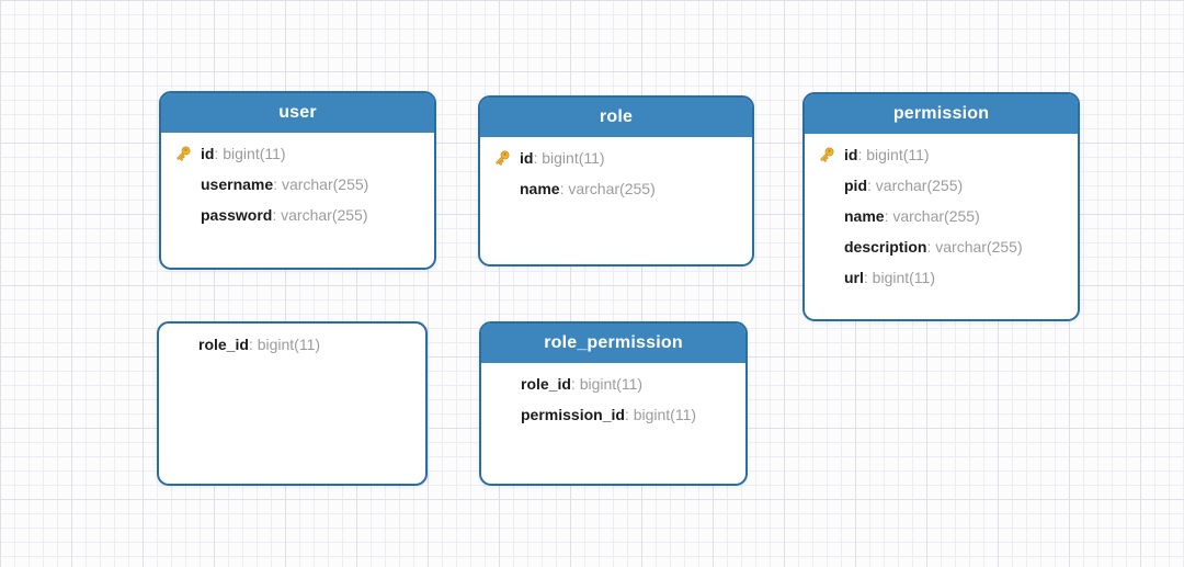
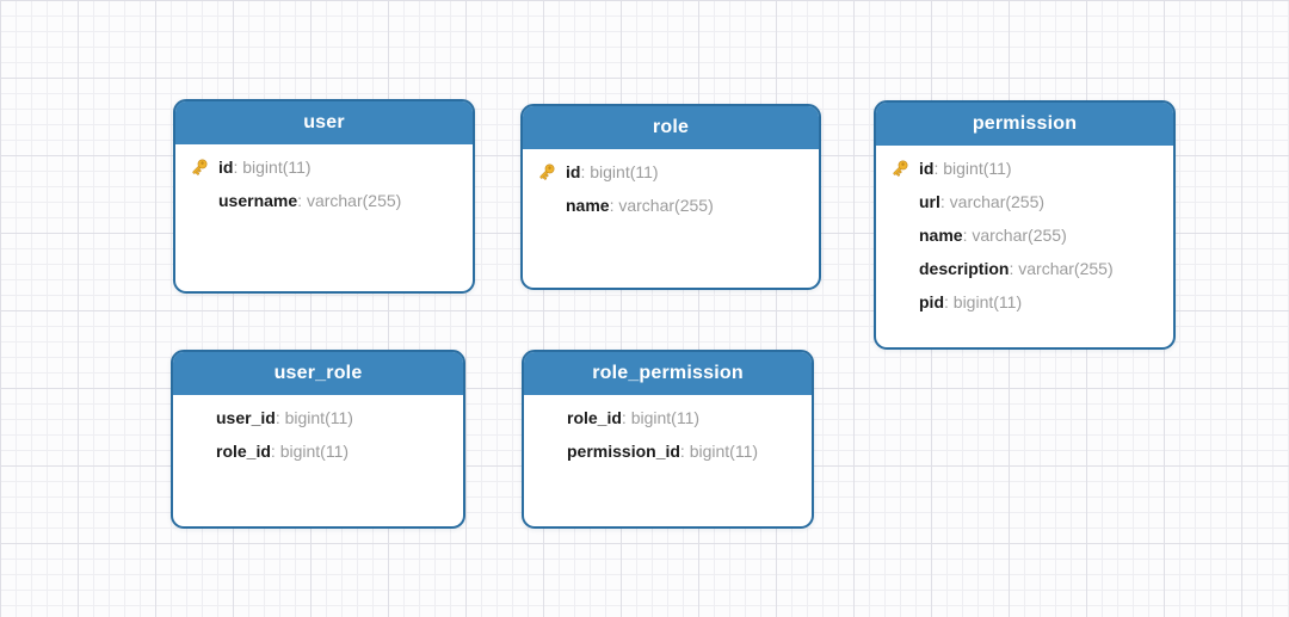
  user
  id: bigint(11)
  username: varchar(255)
- password: varchar(255)
  role
  id: bigint(11)
  name: varchar(255)
  permission
  id: bigint(11)
- pid: varchar(255)
+ url: varchar(255)
  name: varchar(255)
  description: varchar(255)
- url: bigint(11)
+ pid: bigint(11)
+ user_role
+ user_id: bigint(11)
  role_id: bigint(11)
  role_permission
  role_id: bigint(11)
  permission_id: bigint(11)
